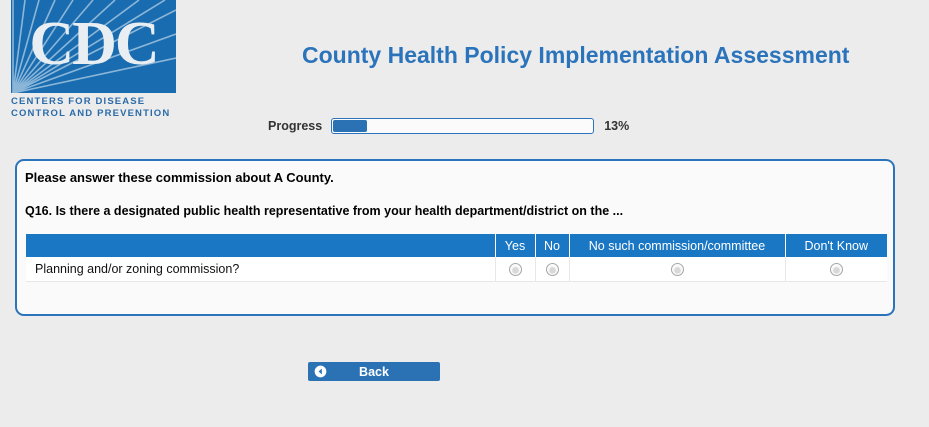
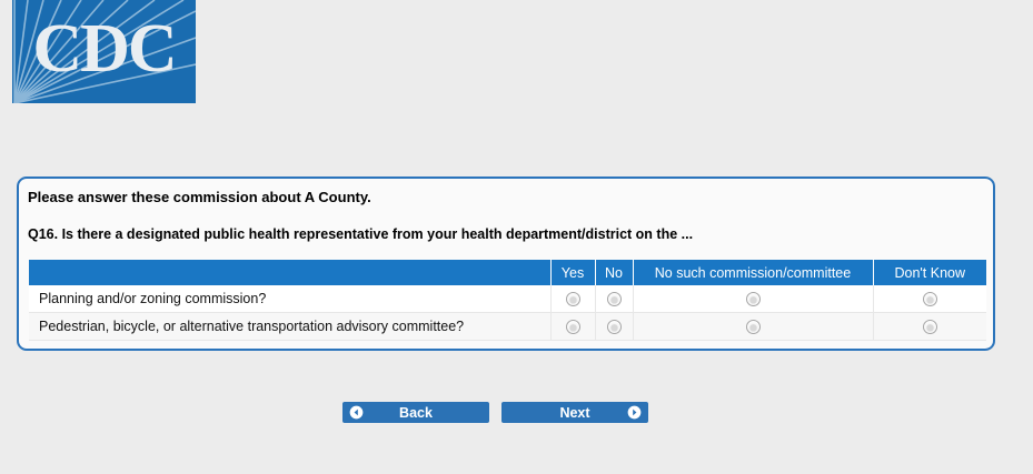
  CDC
- CENTERS FOR DISEASE
- CONTROL AND PREVENTION
- County Health Policy Implementation Assessment
- Progress
- 13%
  Please answer these commission about A County.
  Q16. Is there a designated public health representative from your health department/district on the ...
  	Yes	No	No such commission/committee	Don't Know
  Planning and/or zoning commission?
+ Pedestrian, bicycle, or alternative transportation advisory committee?
  Back
+ Next
